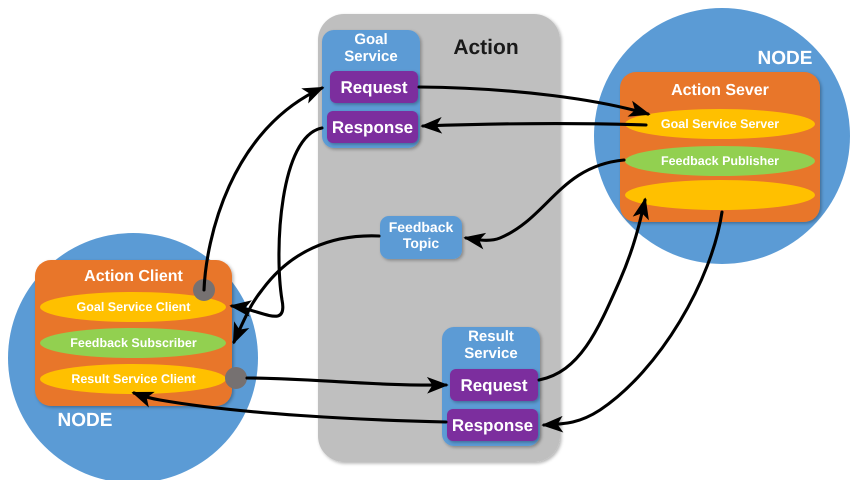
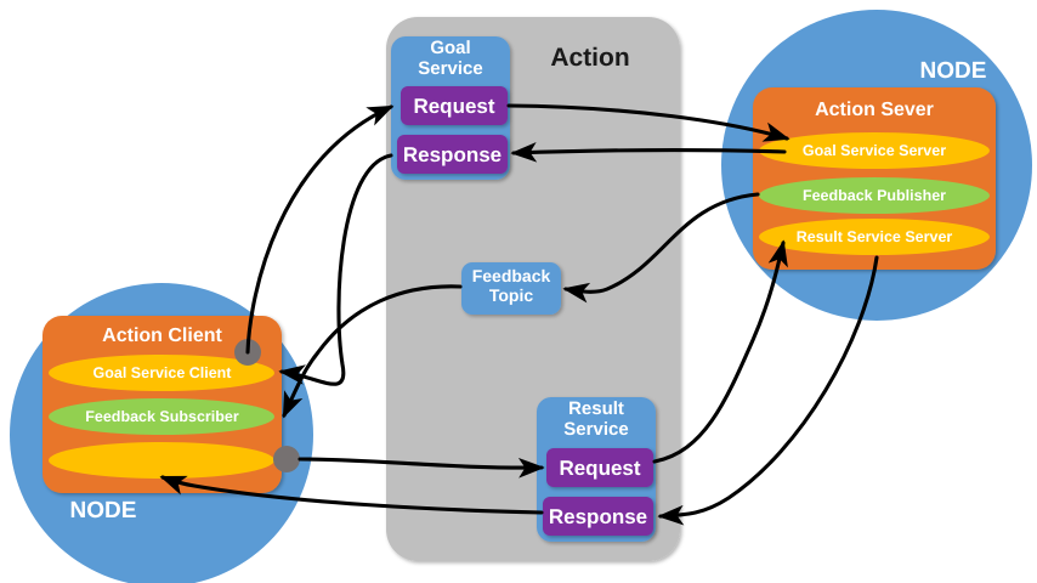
  Action
  Goal
  Service
  Request
  Response
  Feedback
  Topic
  Result
  Service
  Request
  Response
  NODE
  Action Sever
  Goal Service Server
  Feedback Publisher
+ Result Service Server
  NODE
  Action Client
  Goal Service Client
  Feedback Subscriber
- Result Service Client
